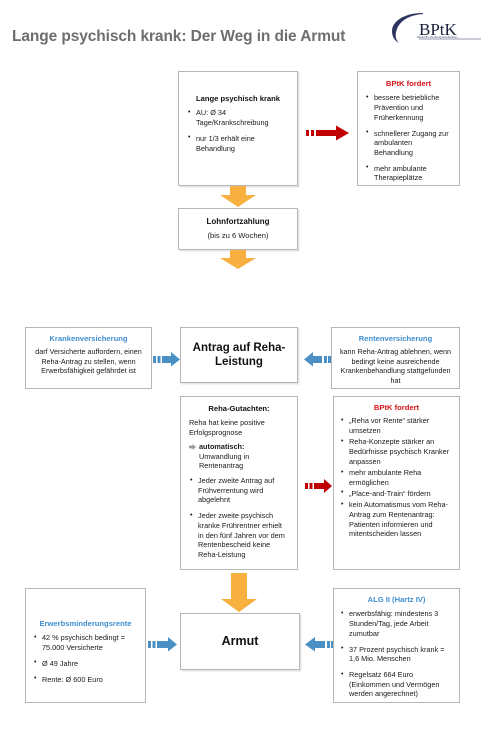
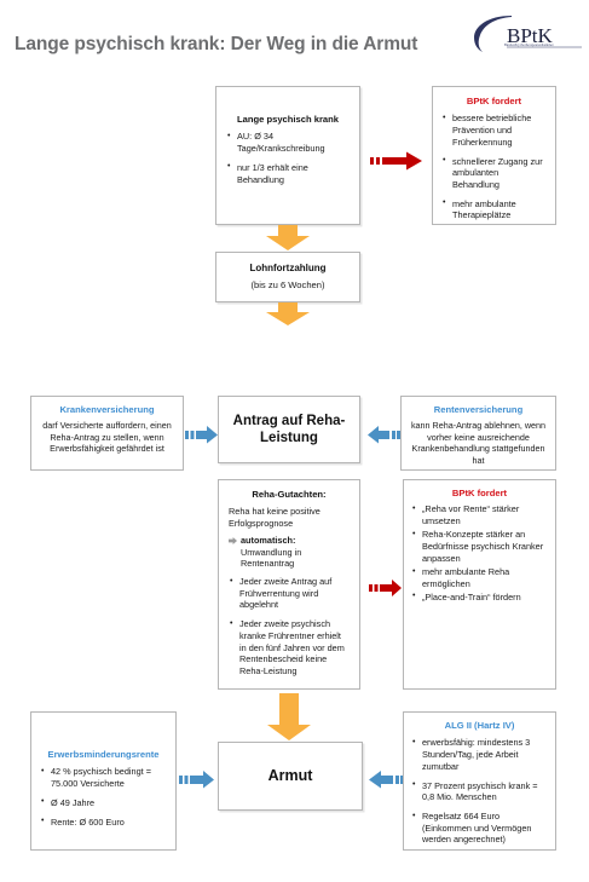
  Lange psychisch krank: Der Weg in die Armut
  BPtK
  Lange psychisch krank
  AU: Ø 34 Tage/Krankschreibung
  nur 1/3 erhält eine Behandlung
  BPtK fordert
  bessere betriebliche Prävention und Früherkennung
  schnellerer Zugang zur ambulanten Behandlung
  mehr ambulante Therapieplätze
  Lohnfortzahlung
  (bis zu 6 Wochen)
  Krankenversicherung
  darf Versicherte auffordern, einen Reha-Antrag zu stellen, wenn Erwerbsfähigkeit gefährdet ist
  Antrag auf Reha-Leistung
  Rentenversicherung
- kann Reha-Antrag ablehnen, wenn bedingt keine ausreichende Krankenbehandlung stattgefunden hat
+ kann Reha-Antrag ablehnen, wenn vorher keine ausreichende Krankenbehandlung stattgefunden hat
  Reha-Gutachten:
  Reha hat keine positive Erfolgsprognose
  automatisch: Umwandlung in Rentenantrag
  Jeder zweite Antrag auf Frühverrentung wird abgelehnt
  Jeder zweite psychisch kranke Frührentner erhielt in den fünf Jahren vor dem Rentenbescheid keine Reha-Leistung
  BPtK fordert
  „Reha vor Rente“ stärker umsetzen
  Reha-Konzepte stärker an Bedürfnisse psychisch Kranker anpassen
  mehr ambulante Reha ermöglichen
  „Place-and-Train“ fördern
- kein Automatismus vom Reha-Antrag zum Rentenantrag: Patienten informieren und mitentscheiden lassen
  Erwerbsminderungsrente
  42 % psychisch bedingt = 75.000 Versicherte
  Ø 49 Jahre
  Rente: Ø 600 Euro
  Armut
  ALG II (Hartz IV)
  erwerbsfähig: mindestens 3 Stunden/Tag, jede Arbeit zumutbar
- 37 Prozent psychisch krank = 1,6 Mio. Menschen
+ 37 Prozent psychisch krank = 0,8 Mio. Menschen
  Regelsatz 664 Euro (Einkommen und Vermögen werden angerechnet)
